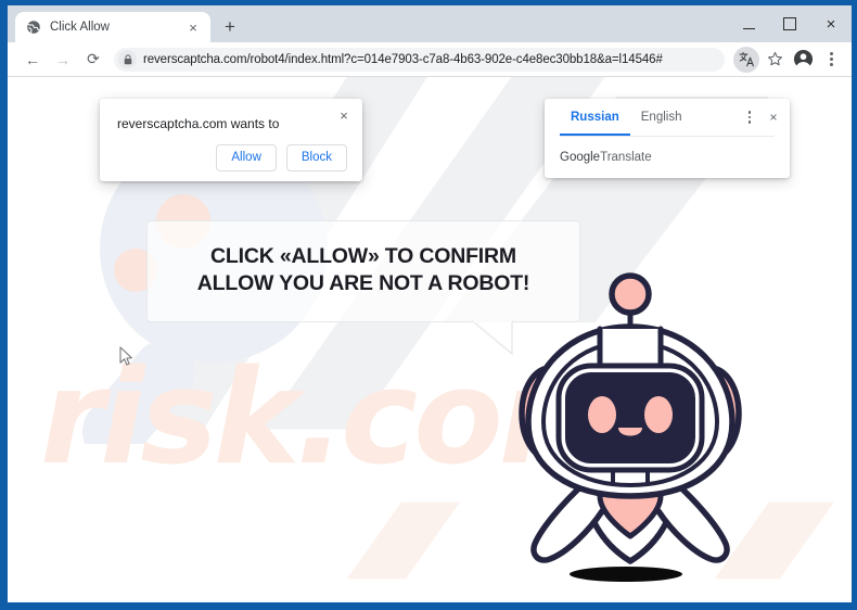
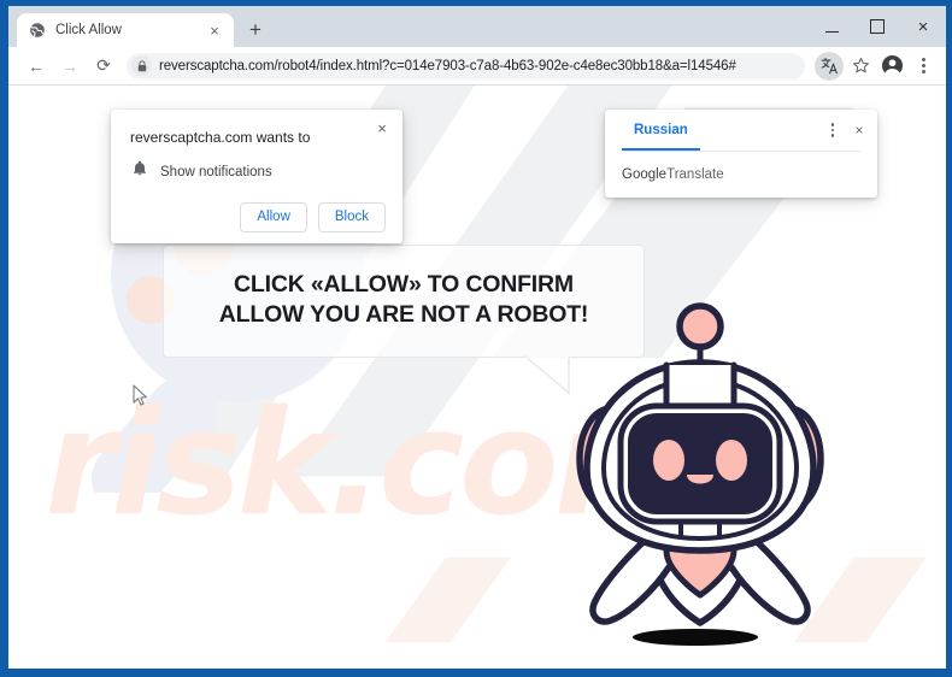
  Click Allow
  ×
  +
  ×
  ←
  →
  ⟳
  reverscaptcha.com/robot4/index.html?c=014e7903-c7a8-4b63-902e-c4e8ec30bb18&a=l14546#
  risk.co
  CLICK «ALLOW» TO CONFIRM ALLOW YOU ARE NOT A ROBOT!
  ×
  reverscaptcha.com wants to
+ Show notifications
  Allow
  Block
  Russian
- English
  ×
  Google
  Translate
